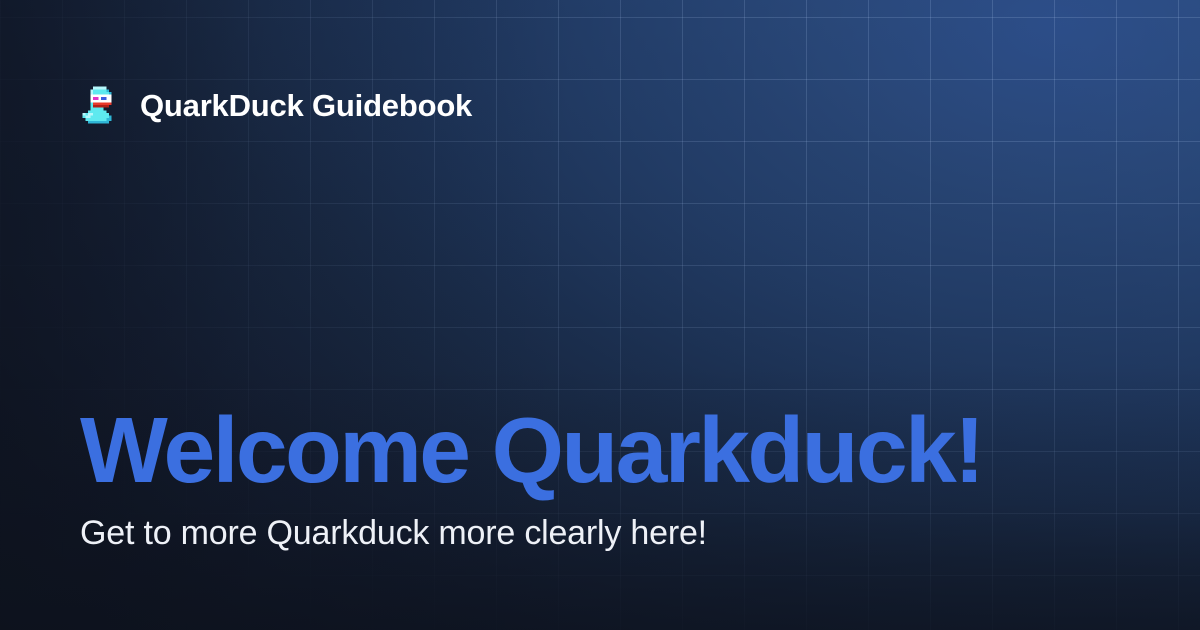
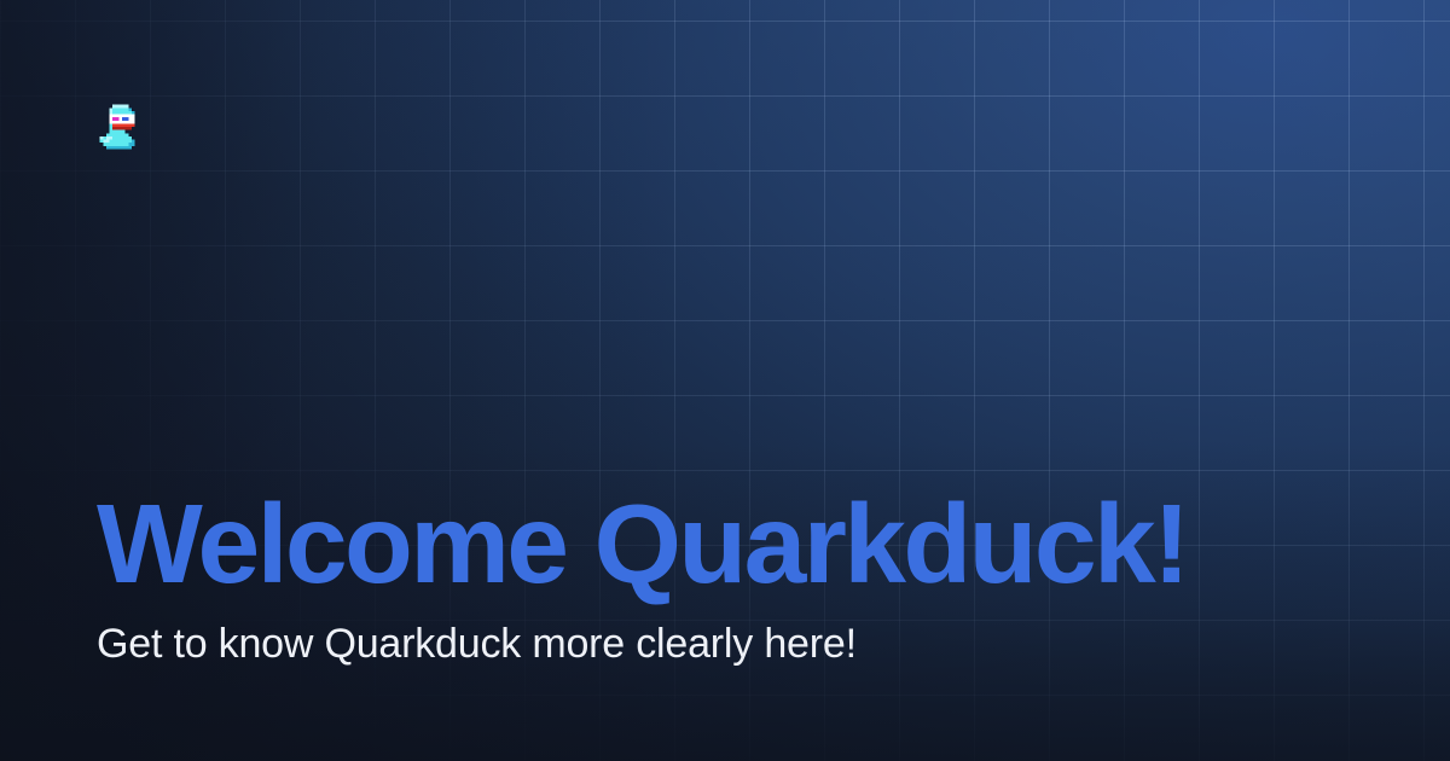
- QuarkDuck Guidebook
  Welcome Quarkduck!
- Get to more Quarkduck more clearly here!
+ Get to know Quarkduck more clearly here!
